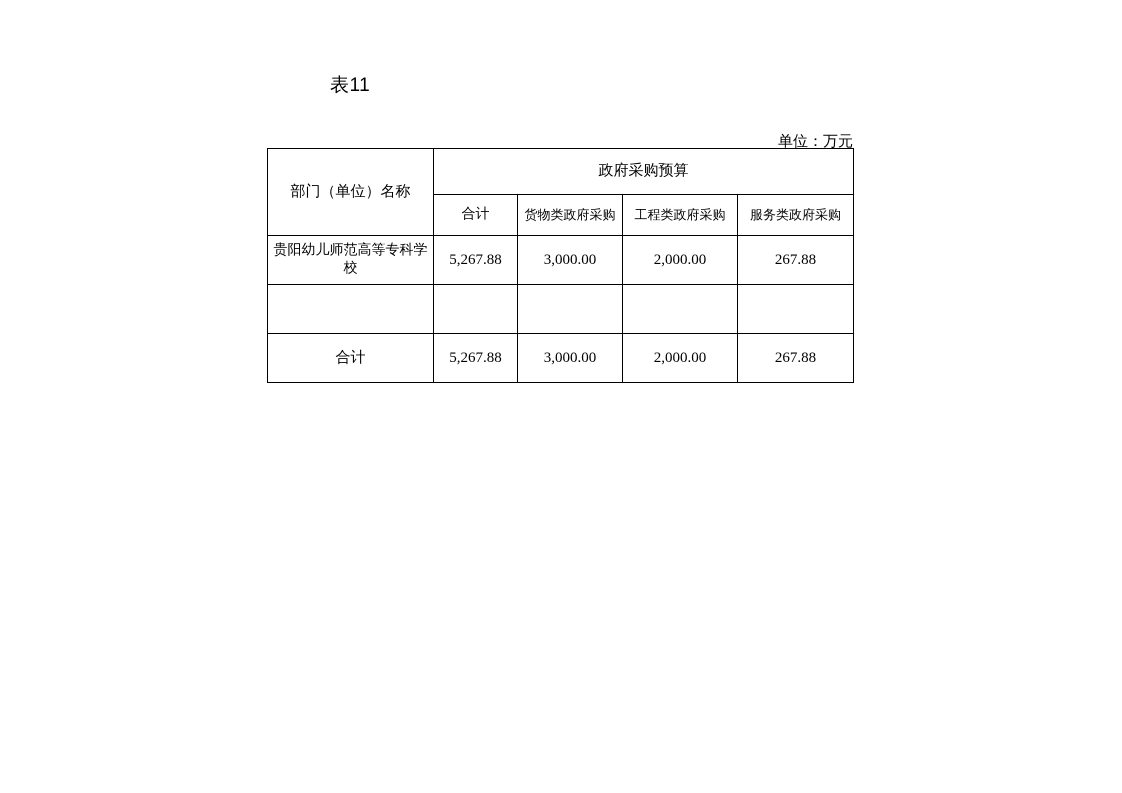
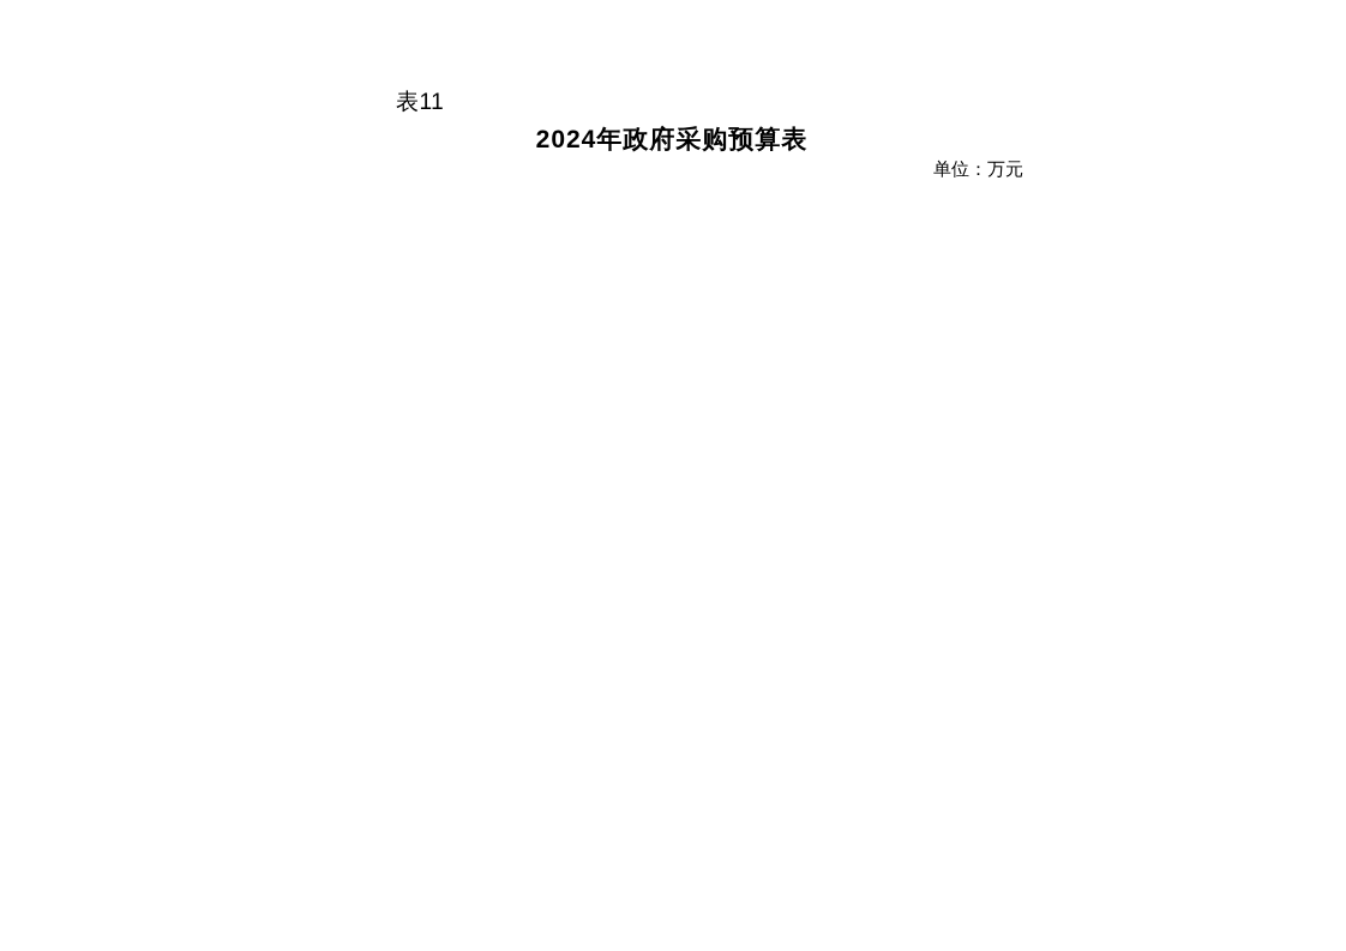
  表11
+ 2024年政府采购预算表
  单位：万元
- 部门（单位）名称	政府采购预算
- 合计	货物类政府采购	工程类政府采购	服务类政府采购
- 贵阳幼儿师范高等专科学校	5,267.88	3,000.00	2,000.00	267.88
- 合计	5,267.88	3,000.00	2,000.00	267.88
